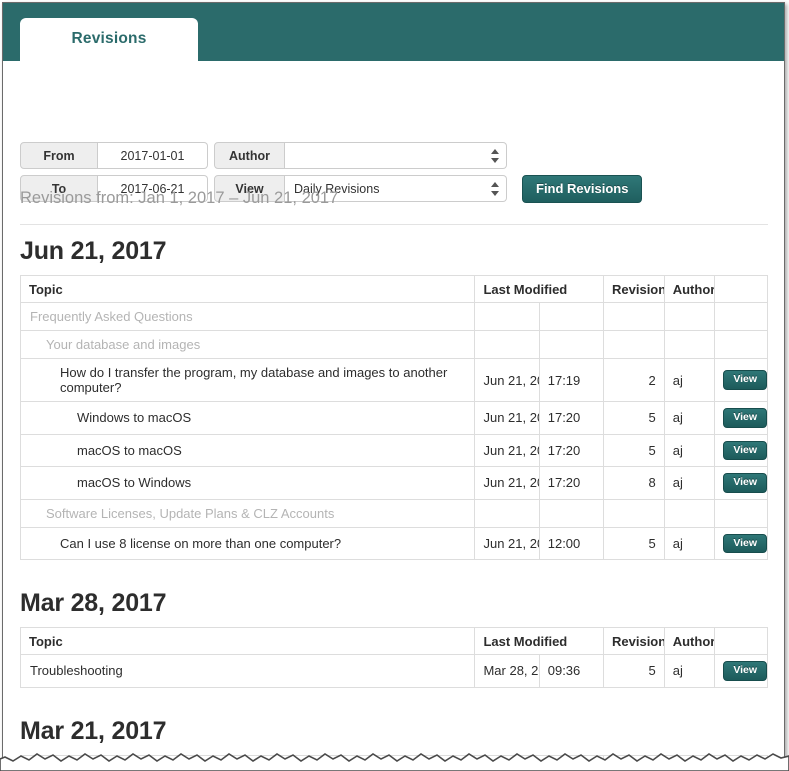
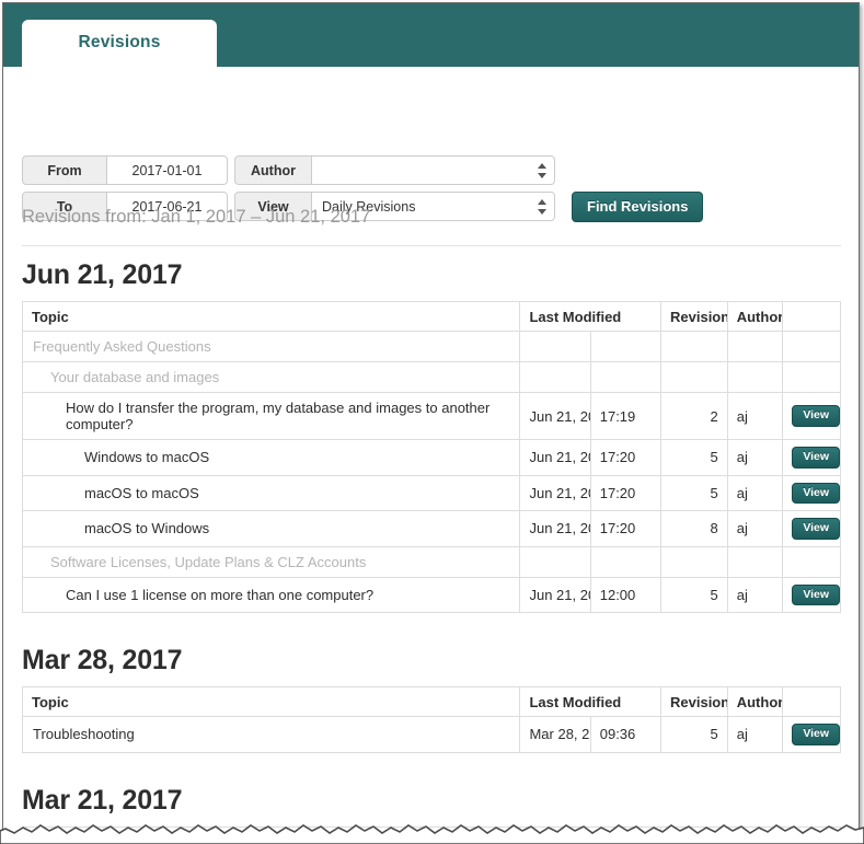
  Revisions
  From
  2017-01-01
  To
  2017-06-21
  Author
  View
  Daily Revisions
  Find Revisions
  Revisions from: Jan 1, 2017 – Jun 21, 2017
  Jun 21, 2017
  Topic	Last Modified	Revision	Author
  Frequently Asked Questions
  Your database and images
  How do I transfer the program, my database and images to another computer?	Jun 21, 2	17:19	2	aj	View
  Windows to macOS	Jun 21, 2	17:20	5	aj	View
  macOS to macOS	Jun 21, 2	17:20	5	aj	View
  macOS to Windows	Jun 21, 2	17:20	8	aj	View
  Software Licenses, Update Plans & CLZ Accounts
- Can I use 8 license on more than one computer?	Jun 21, 2	12:00	5	aj	View
+ Can I use 1 license on more than one computer?	Jun 21, 2	12:00	5	aj	View
  Mar 28, 2017
  Topic	Last Modified	Revision	Author
  Troubleshooting	Mar 28, 2	09:36	5	aj	View
  Mar 21, 2017
